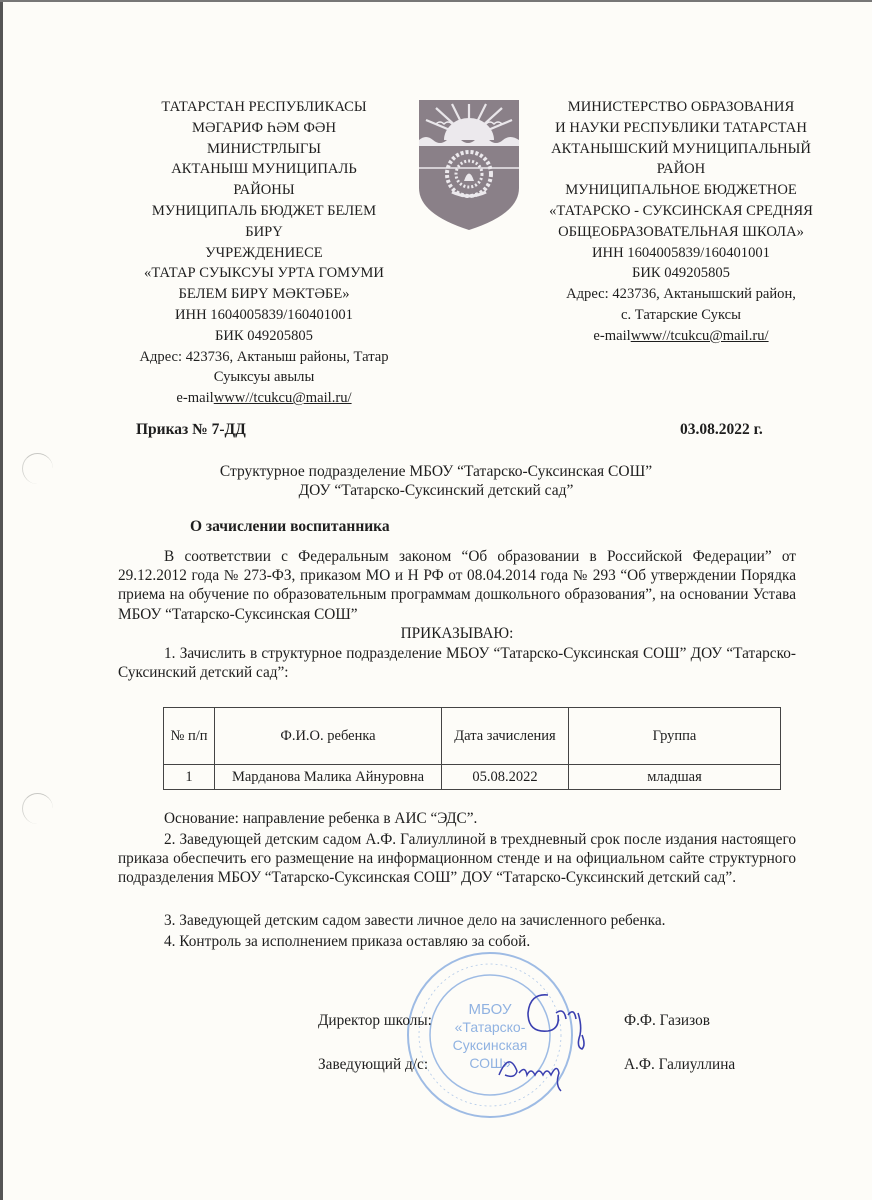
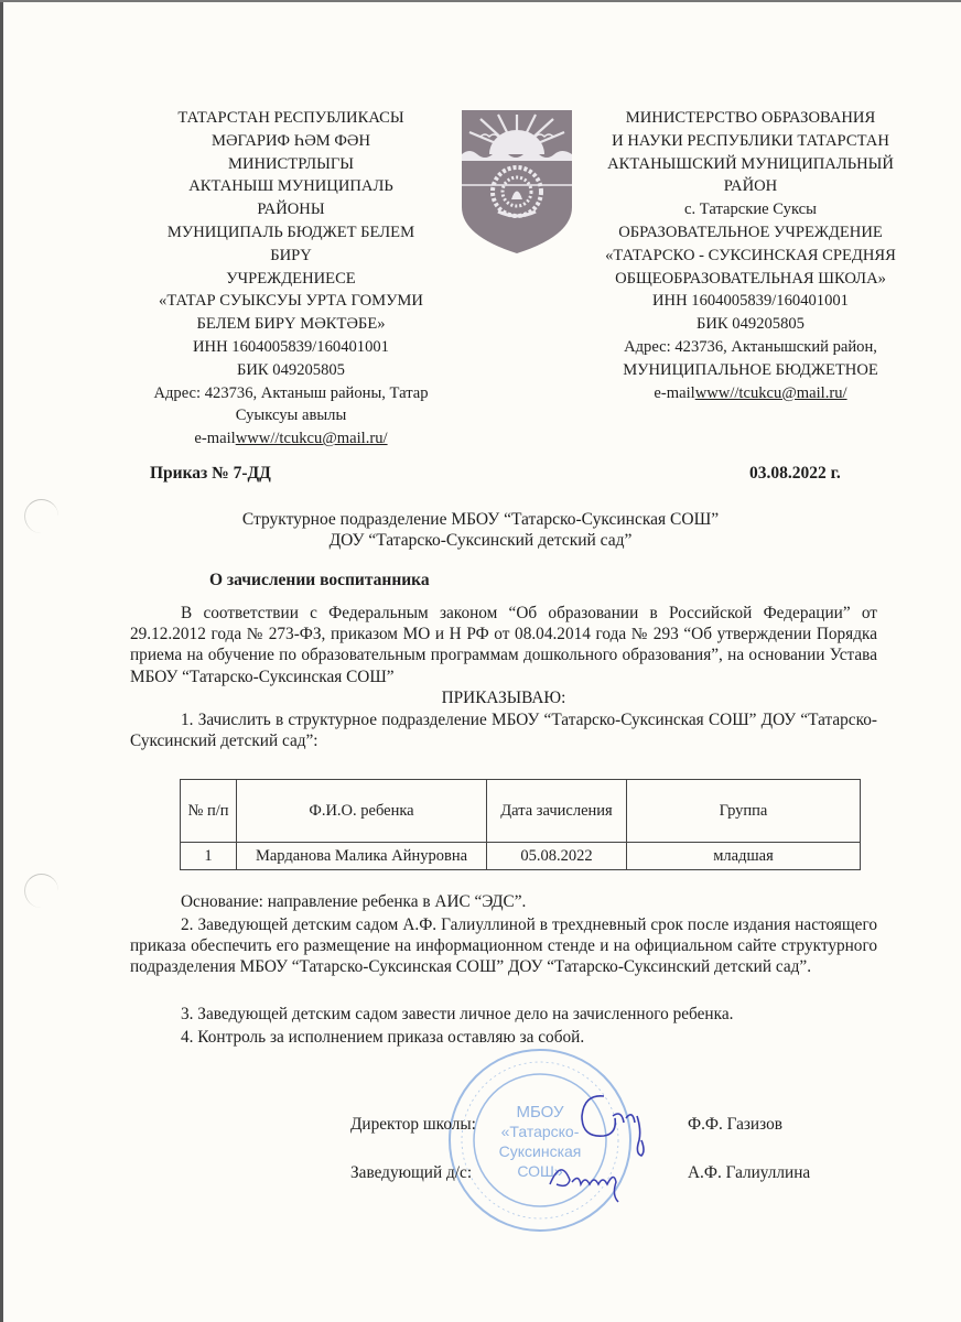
  ТАТАРСТАН РЕСПУБЛИКАСЫ
  МӘГАРИФ ҺӘМ ФӘН
  МИНИСТРЛЫГЫ
  АКТАНЫШ МУНИЦИПАЛЬ
  РАЙОНЫ
  МУНИЦИПАЛЬ БЮДЖЕТ БЕЛЕМ
  БИРҮ
  УЧРЕЖДЕНИЕСЕ
  «ТАТАР СУЫКСУЫ УРТА ГОМУМИ
  БЕЛЕМ БИРҮ МӘКТӘБЕ»
  ИНН 1604005839/160401001
  БИК 049205805
  Адрес: 423736, Актаныш районы, Татар
  Суыксуы авылы
  e-mailwww//tcukcu@mail.ru/
  МИНИСТЕРСТВО ОБРАЗОВАНИЯ
  И НАУКИ РЕСПУБЛИКИ ТАТАРСТАН
  АКТАНЫШСКИЙ МУНИЦИПАЛЬНЫЙ
  РАЙОН
- МУНИЦИПАЛЬНОЕ БЮДЖЕТНОЕ
+ с. Татарские Суксы
+ ОБРАЗОВАТЕЛЬНОЕ УЧРЕЖДЕНИЕ
  «ТАТАРСКО - СУКСИНСКАЯ СРЕДНЯЯ
  ОБЩЕОБРАЗОВАТЕЛЬНАЯ ШКОЛА»
  ИНН 1604005839/160401001
  БИК 049205805
  Адрес: 423736, Актанышский район,
- с. Татарские Суксы
+ МУНИЦИПАЛЬНОЕ БЮДЖЕТНОЕ
  e-mailwww//tcukcu@mail.ru/
  Приказ № 7-ДД
  03.08.2022 г.
  Структурное подразделение МБОУ “Татарско-Суксинская СОШ”
  ДОУ “Татарско-Суксинский детский сад”
  О зачислении воспитанника
  В соответствии с Федеральным законом “Об образовании в Российской Федерации” от 29.12.2012 года № 273-ФЗ, приказом МО и Н РФ от 08.04.2014 года № 293 “Об утверждении Порядка приема на обучение по образовательным программам дошкольного образования”, на основании Устава МБОУ “Татарско-Суксинская СОШ”
  ПРИКАЗЫВАЮ:
  1. Зачислить в структурное подразделение МБОУ “Татарско-Суксинская СОШ” ДОУ “Татарско-Суксинский детский сад”:
  № п/п	Ф.И.О. ребенка	Дата зачисления	Группа
  1	Марданова Малика Айнуровна	05.08.2022	младшая
  Основание: направление ребенка в АИС “ЭДС”.
  2. Заведующей детским садом А.Ф. Галиуллиной в трехдневный срок после издания настоящего приказа обеспечить его размещение на информационном стенде и на официальном сайте структурного подразделения МБОУ “Татарско-Суксинская СОШ” ДОУ “Татарско-Суксинский детский сад”.
  3. Заведующей детским садом завести личное дело на зачисленного ребенка.
  4. Контроль за исполнением приказа оставляю за собой.
  МБОУ
  «Татарско-
  Суксинская
  СОШ
  Директор школы:
  Ф.Ф. Газизов
  Заведующий д/с:
  А.Ф. Галиуллина
